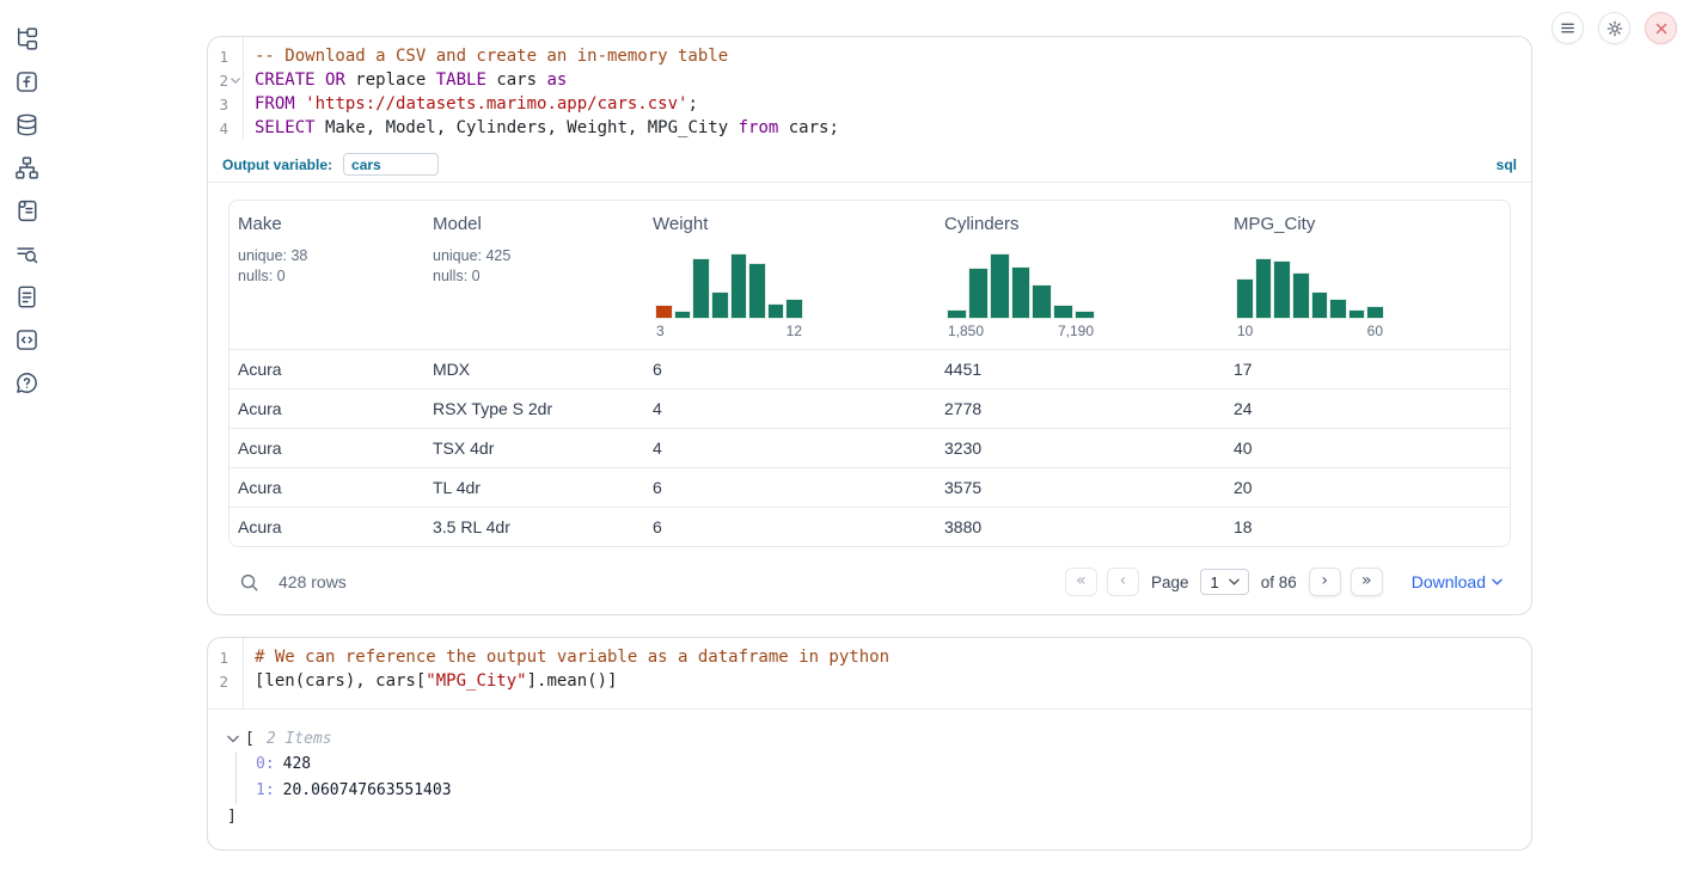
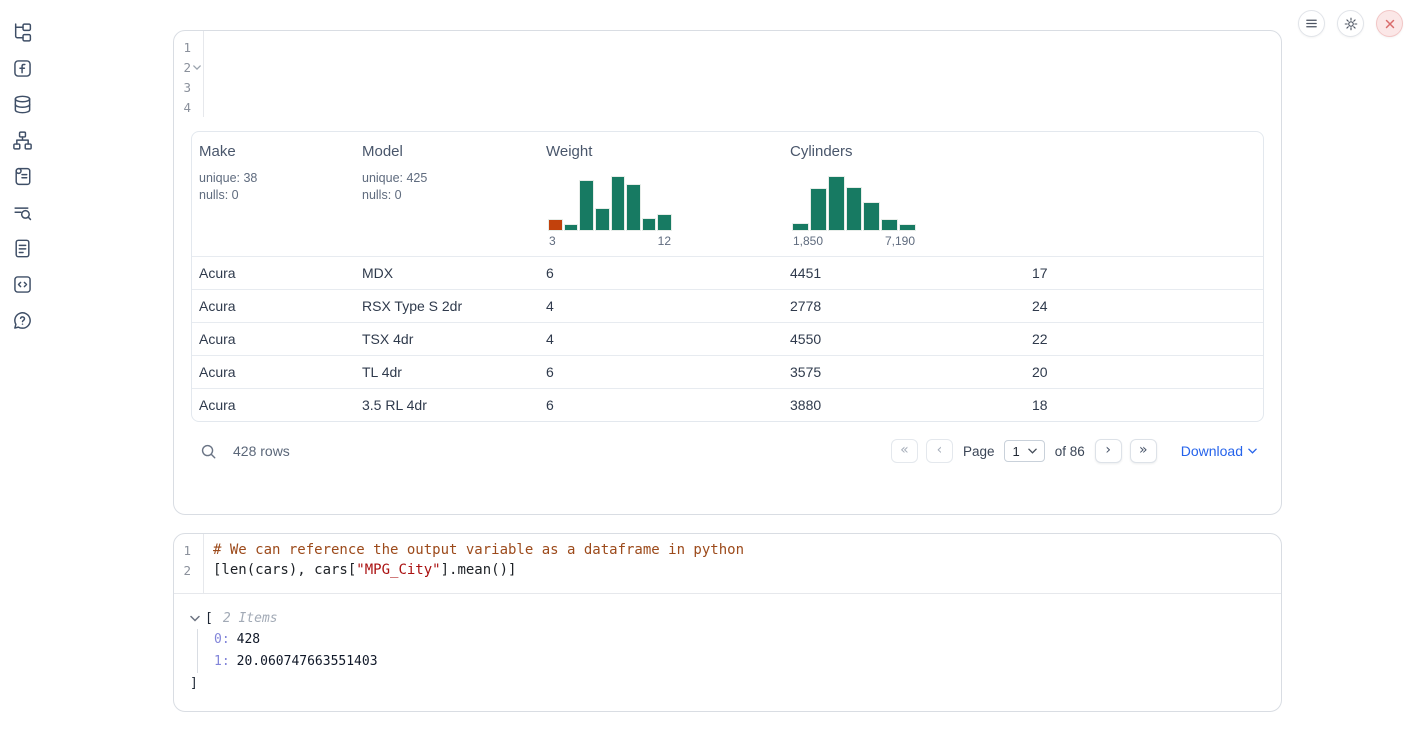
  1
  2
  3
  4
- -- Download a CSV and create an in-memory table
- CREATE OR replace TABLE cars as
- FROM 'https://datasets.marimo.app/cars.csv';
- SELECT Make, Model, Cylinders, Weight, MPG_City from cars;
- Output variable:
- cars
- sql
  Make
  unique: 38
  nulls: 0
  Model
  unique: 425
  nulls: 0
  Weight
  3
  12
  Cylinders
  1,850
  7,190
- MPG_City
- 10
- 60
  Acura
  MDX
  6
  4451
  17
  Acura
  RSX Type S 2dr
  4
  2778
  24
  Acura
  TSX 4dr
  4
- 3230
+ 4550
- 40
+ 22
  Acura
  TL 4dr
  6
  3575
  20
  Acura
  3.5 RL 4dr
  6
  3880
  18
  428 rows
  «
  ‹
  Page
  1
  of 86
  ›
  »
  Download
  1
  2
  # We can reference the output variable as a dataframe in python
  [len(cars), cars["MPG_City"].mean()]
  [
  2 Items
  0: 428
  1: 20.060747663551403
  ]
